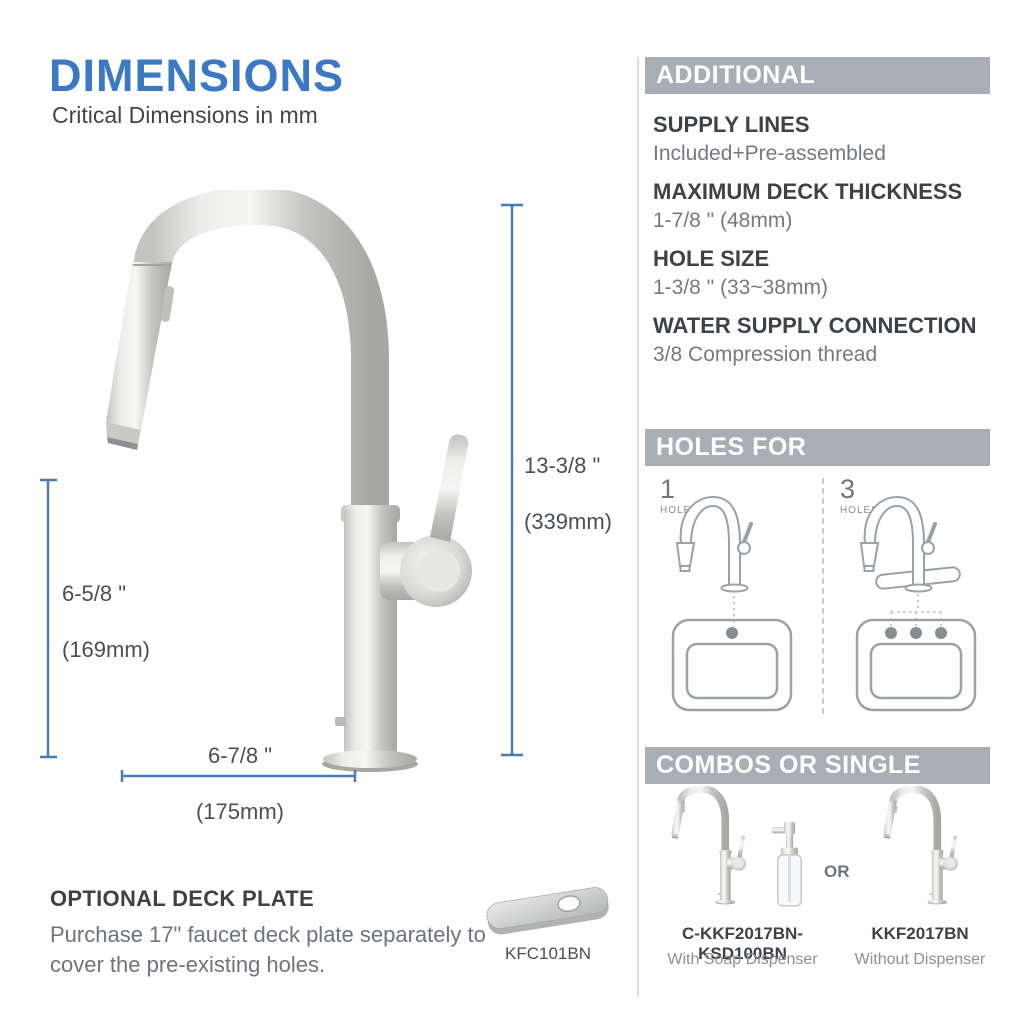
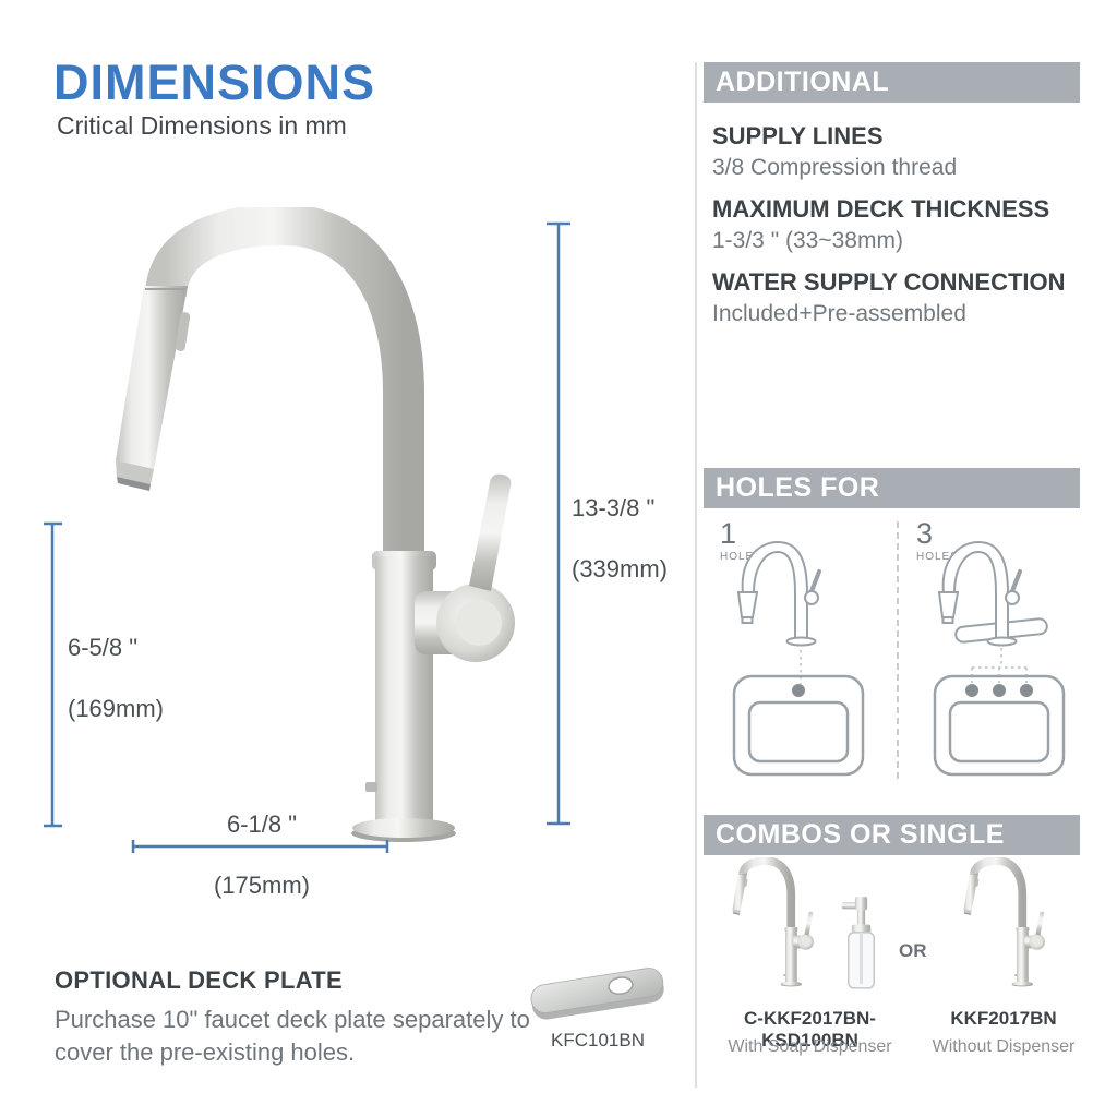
  DIMENSIONS
  Critical Dimensions in mm
  13-3/8 "
  (339mm)
  6-5/8 "
  (169mm)
- 6-7/8 "
+ 6-1/8 "
  (175mm)
  OPTIONAL DECK PLATE
- Purchase 17" faucet deck plate separately to cover the pre-existing holes.
+ Purchase 10" faucet deck plate separately to cover the pre-existing holes.
  KFC101BN
  ADDITIONAL INFORMATION
  SUPPLY LINES
- Included+Pre-assembled
+ 3/8 Compression thread
  MAXIMUM DECK THICKNESS
- 1-7/8 " (48mm)
- HOLE SIZE
- 1-3/8 " (33~38mm)
+ 1-3/3 " (33~38mm)
  WATER SUPPLY CONNECTION
- 3/8 Compression thread
+ Included+Pre-assembled
  HOLES FOR INSTALLATION
  1
  HOL
  3
  HOLE
  COMBOS OR SINGLE
  OR
  C-KKF2017BN-KSD100BN
  With Soap Dispenser
  KKF2017BN
  Without Dispenser
